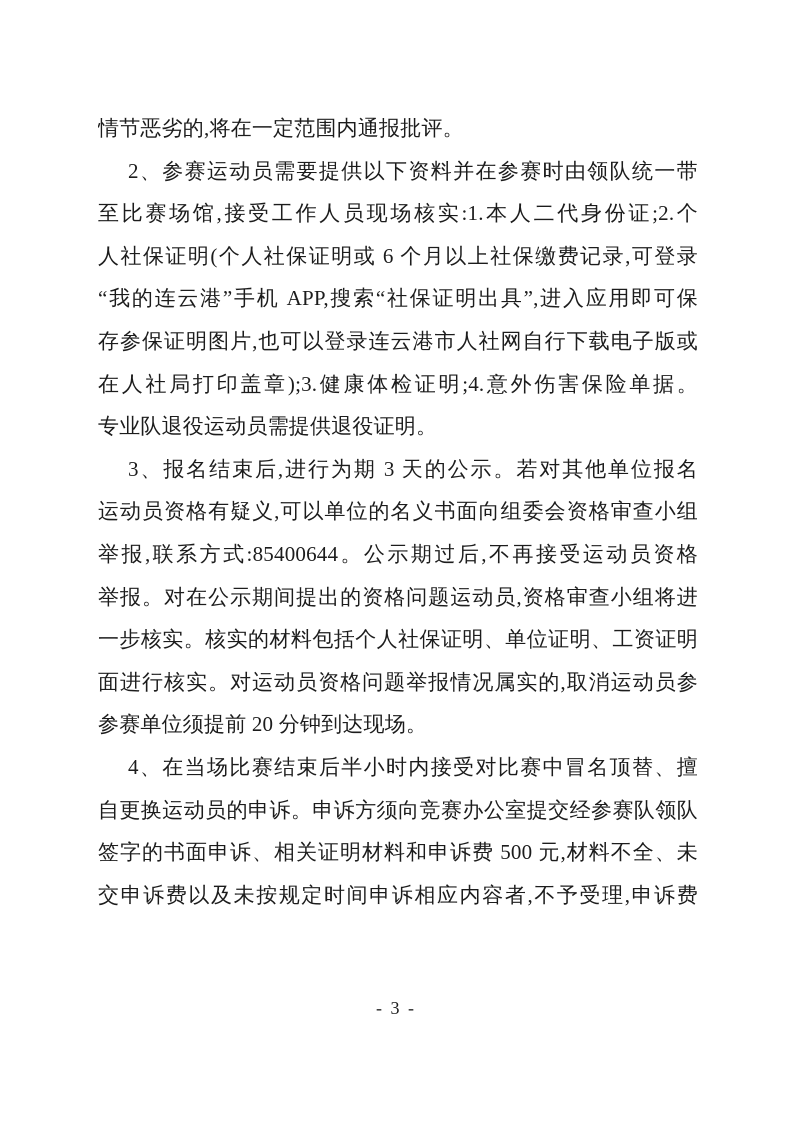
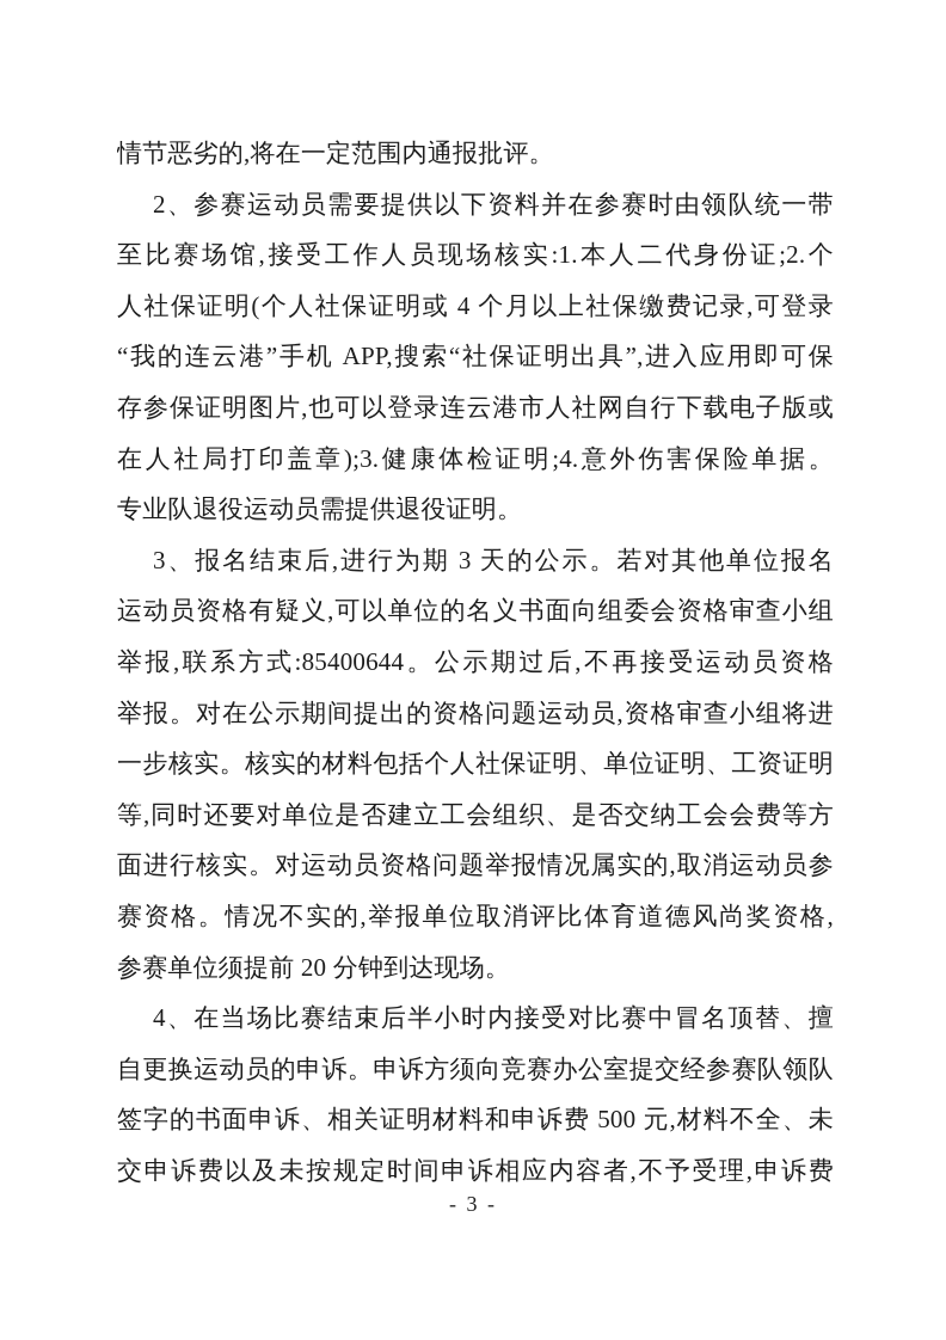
  情节恶劣的,将在一定范围内通报批评。
  2、参赛运动员需要提供以下资料并在参赛时由领队统一带
  至比赛场馆,接受工作人员现场核实:1.本人二代身份证;2.个
- 人社保证明(个人社保证明或 6 个月以上社保缴费记录,可登录
+ 人社保证明(个人社保证明或 4 个月以上社保缴费记录,可登录
  “我的连云港”手机 APP,搜索“社保证明出具”,进入应用即可保
  存参保证明图片,也可以登录连云港市人社网自行下载电子版或
  在人社局打印盖章);3.健康体检证明;4.意外伤害保险单据。
  专业队退役运动员需提供退役证明。
  3、报名结束后,进行为期 3 天的公示。若对其他单位报名
  运动员资格有疑义,可以单位的名义书面向组委会资格审查小组
  举报,联系方式:85400644。公示期过后,不再接受运动员资格
  举报。对在公示期间提出的资格问题运动员,资格审查小组将进
  一步核实。核实的材料包括个人社保证明、单位证明、工资证明
+ 等,同时还要对单位是否建立工会组织、是否交纳工会会费等方
  面进行核实。对运动员资格问题举报情况属实的,取消运动员参
+ 赛资格。情况不实的,举报单位取消评比体育道德风尚奖资格,
  参赛单位须提前 20 分钟到达现场。
  4、在当场比赛结束后半小时内接受对比赛中冒名顶替、擅
  自更换运动员的申诉。申诉方须向竞赛办公室提交经参赛队领队
  签字的书面申诉、相关证明材料和申诉费 500 元,材料不全、未
  交申诉费以及未按规定时间申诉相应内容者,不予受理,申诉费
  - 3 -
